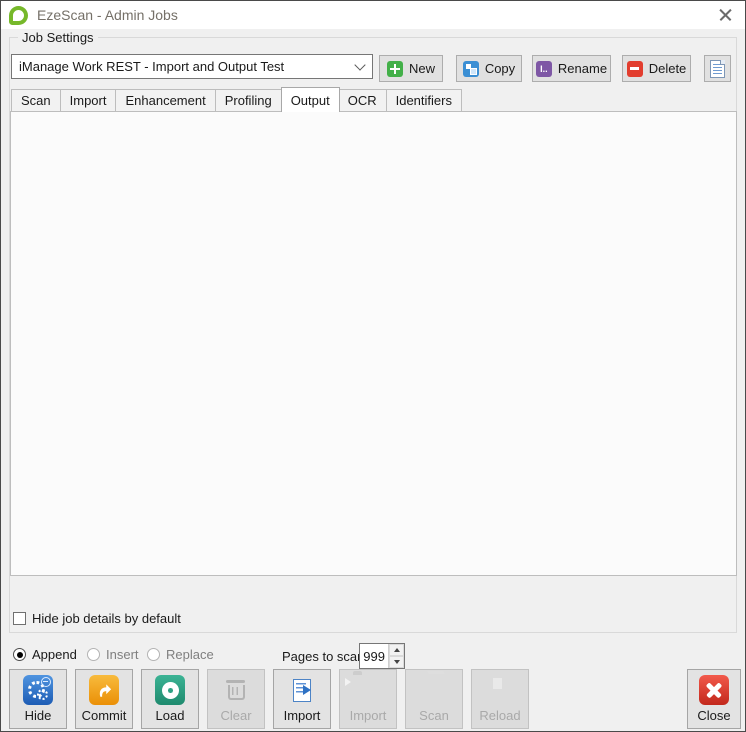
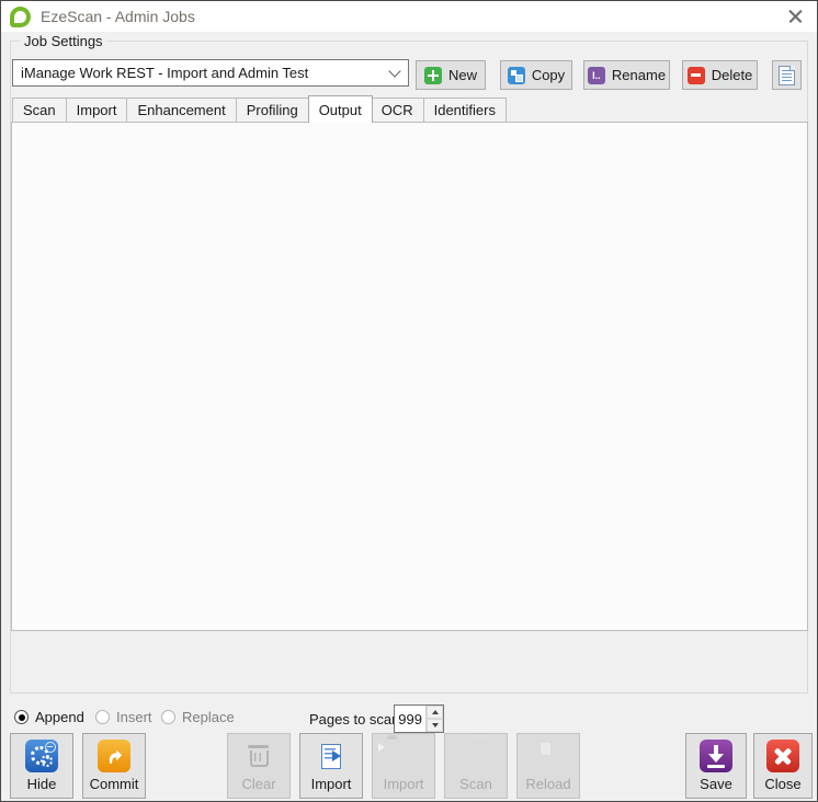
  EzeScan - Admin Jobs
  Job Settings
- iManage Work REST - Import and Output Test
+ iManage Work REST - Import and Admin Test
  New
  Copy
  Rename
  Delete
  Scan
  Import
  Enhancement
  Profiling
  Output
  OCR
  Identifiers
- Hide job details by default
  Append
  Insert
  Replace
  Pages to sca
  999
  Hide
  Commit
- Load
  Clear
  Import
  Import
  Scan
  Reload
+ Save
  Close
